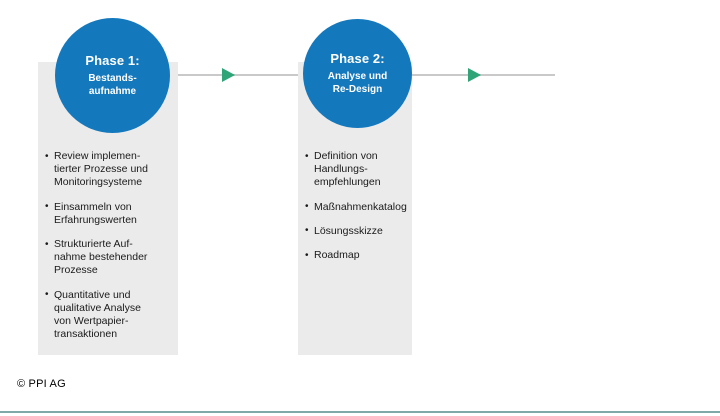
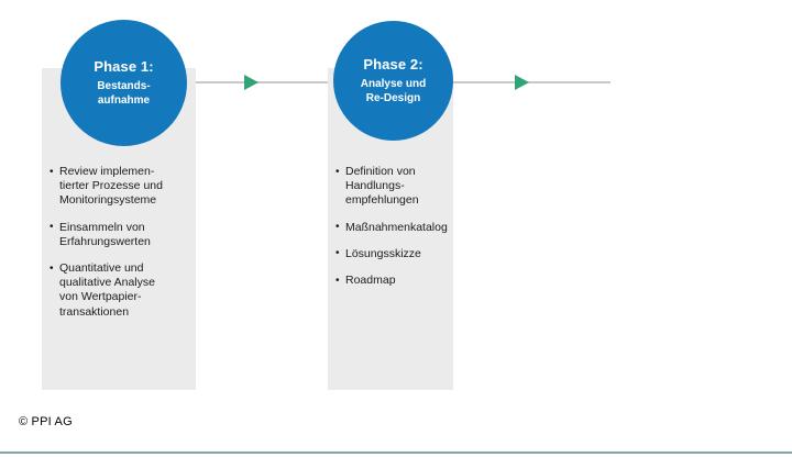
  Review implemen-
  tierter Prozesse und
  Monitoringsysteme
  Einsammeln von
  Erfahrungswerten
- Strukturierte Auf-
- nahme bestehender
- Prozesse
  Quantitative und
  qualitative Analyse
  von Wertpapier-
  transaktionen
  Phase 1:
  Bestands-
  aufnahme
  Definition von
  Handlungs-
  empfehlungen
  Maßnahmenkatalog
  Lösungsskizze
  Roadmap
  Phase 2:
  Analyse und
  Re-Design
  © PPI AG
